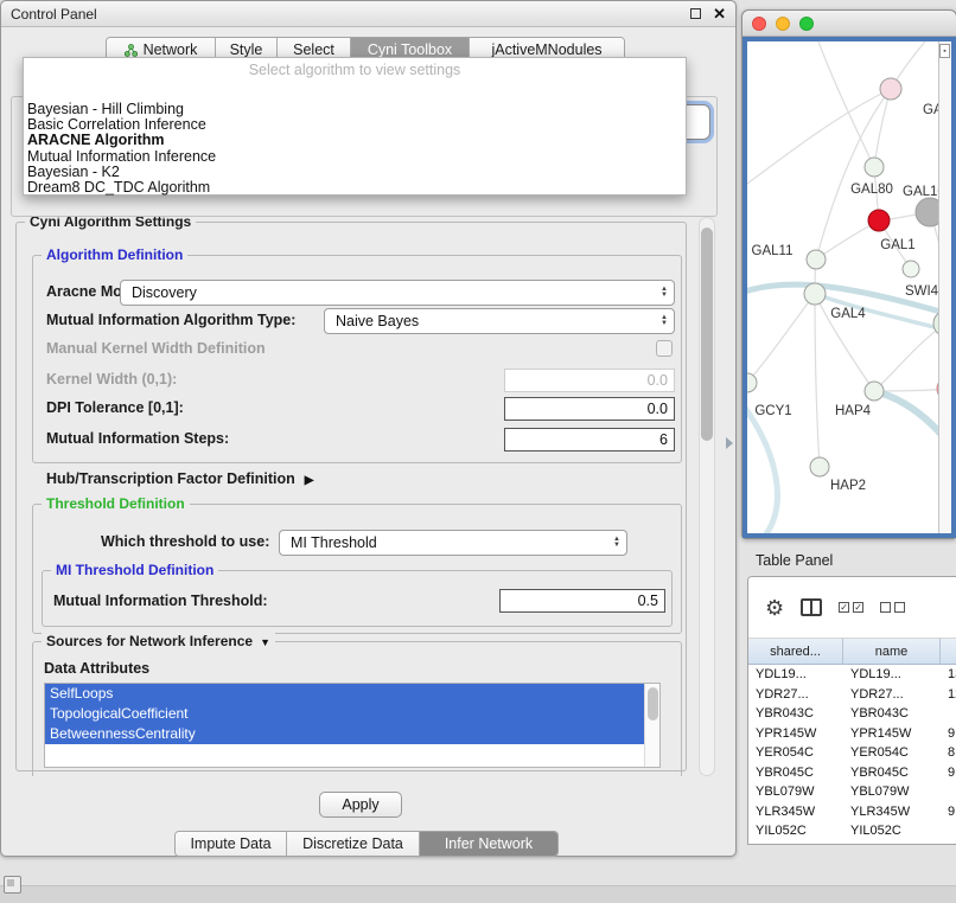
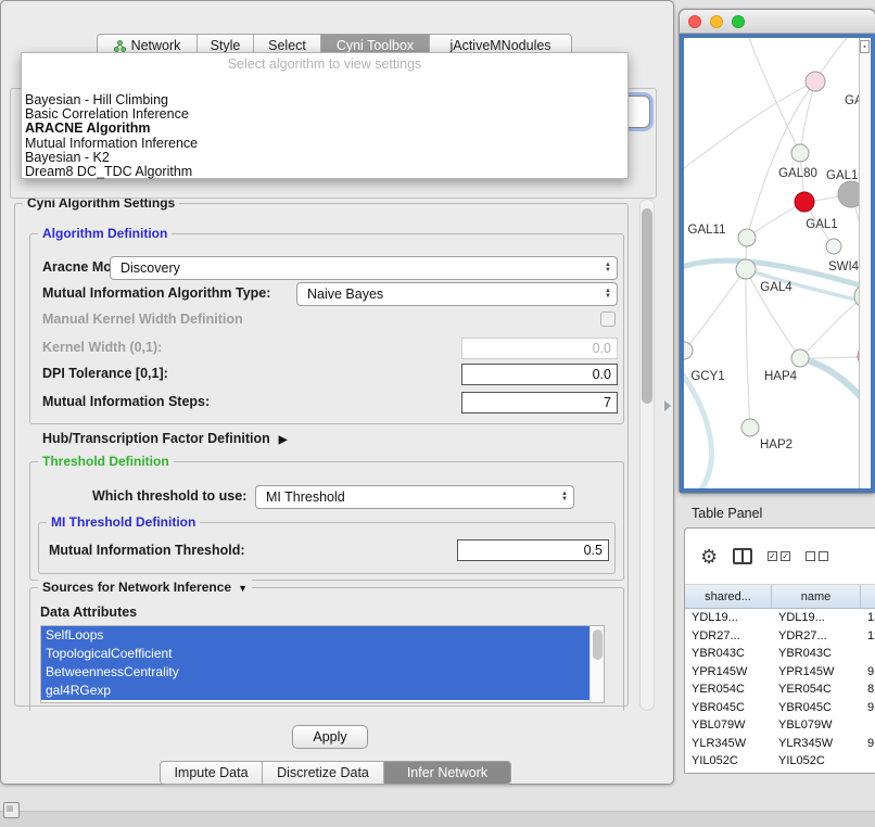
- Control Panel
- ✕
  Network
  Style
  Select
  Cyni Toolbox
  jActiveMNodules
  Select algorithm to view settings
  Bayesian - Hill Climbing
  Basic Correlation Inference
  ARACNE Algorithm
  Mutual Information Inference
  Bayesian - K2
  Dream8 DC_TDC Algorithm
  Cyni Algorithm Settings
  Algorithm Definition
  Aracne Mo
  Discovery
  Mutual Information Algorithm Type:
  Naive Bayes
  Manual Kernel Width Definition
  Kernel Width (0,1):
  0.0
  DPI Tolerance [0,1]:
  0.0
  Mutual Information Steps:
- 6
+ 7
  Hub/Transcription Factor Definition ▶
  Threshold Definition
  Which threshold to use:
  MI Threshold
  MI Threshold Definition
  Mutual Information Threshold:
  0.5
  Sources for Network Inference ▼
  Data Attributes
  SelfLoops
  TopologicalCoefficient
  BetweennessCentrality
+ gal4RGexp
  Apply
  Impute Data
  Discretize Data
  Infer Network
  GAL80
  GAL1
  GAL11
  GAL1
  SWI4
  GAL4
  GCY1
  HAP4
  HAP2
  Table Panel
  ⚙
  ✓
  ✓
  shared...
  name
  YDL19...
  YDL19...
  YDR27...
  YDR27...
  YBR043C
  YBR043C
  YPR145W
  YPR145W
  YER054C
  YER054C
  YBR045C
  YBR045C
  YBL079W
  YBL079W
  YLR345W
  YLR345W
  YIL052C
  YIL052C
